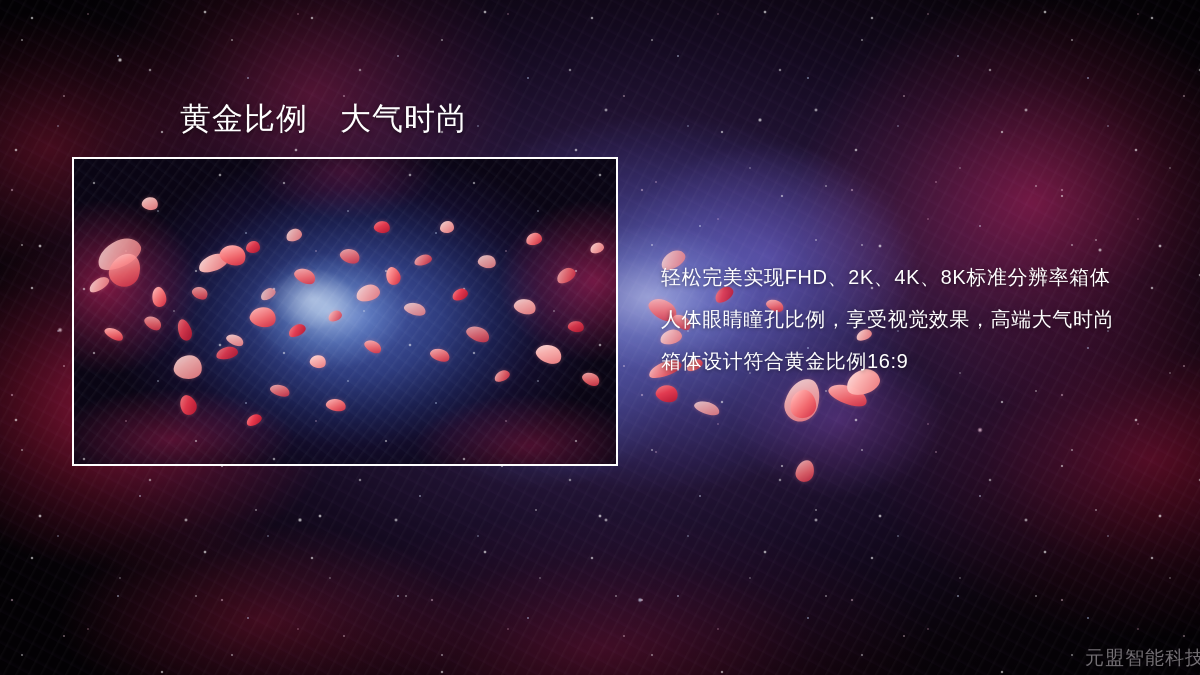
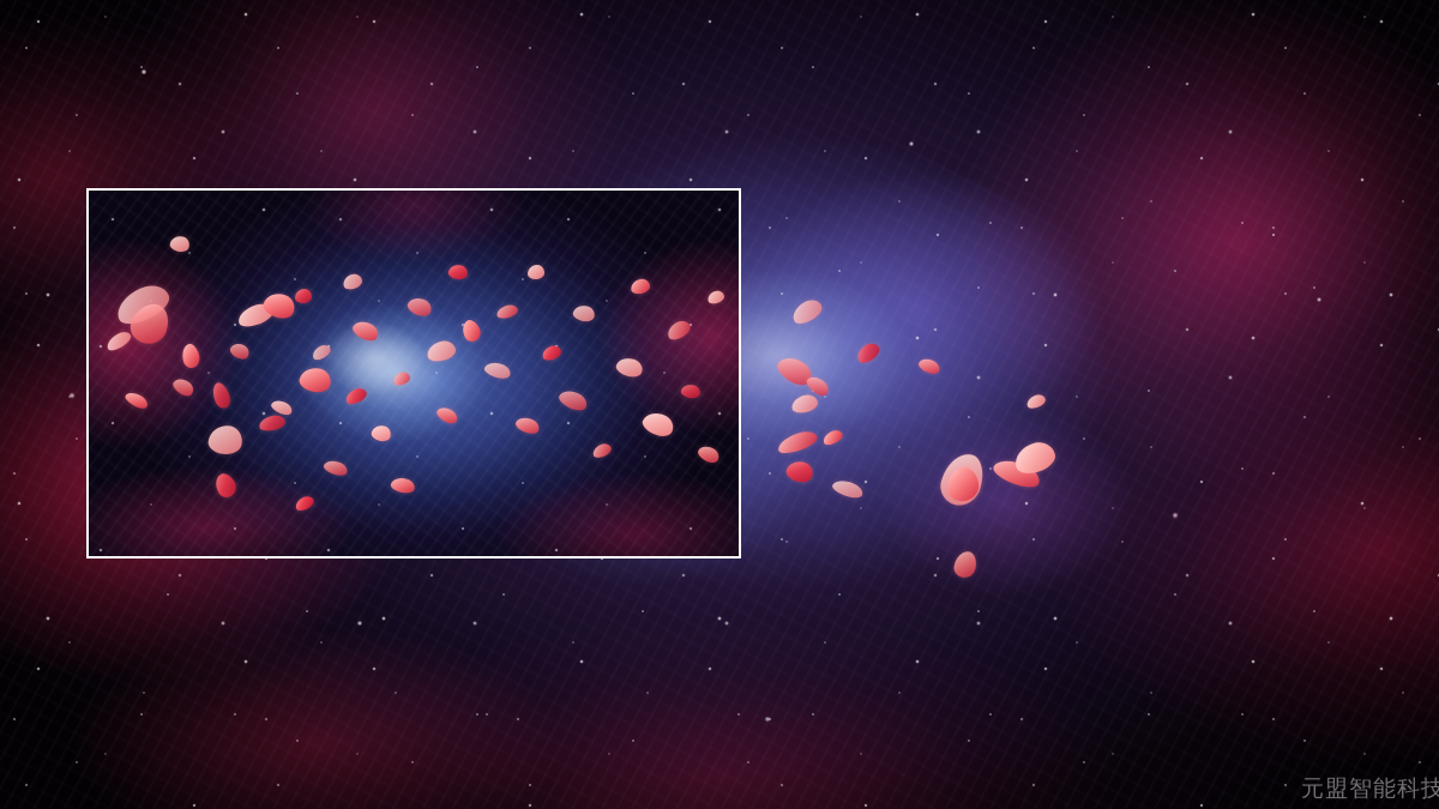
- 黄金比例 大气时尚
- 轻松完美实现FHD、2K、4K、8K标准分辨率箱体
- 人体眼睛瞳孔比例，享受视觉效果，高端大气时尚
- 箱体设计符合黄金比例16:9
  元盟智能科技
